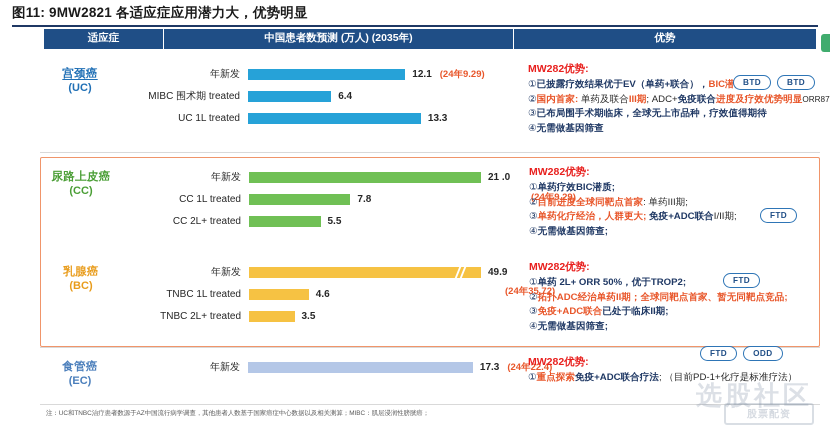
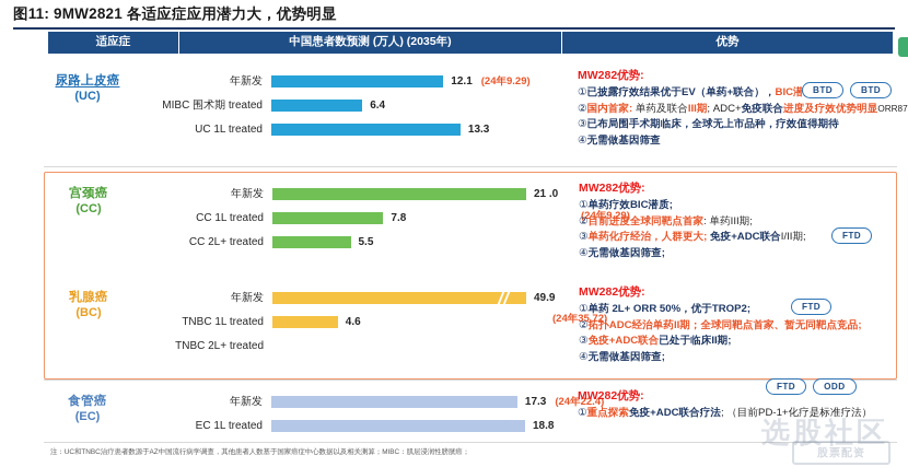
  图11: 9MW2821 各适应症应用潜力大，优势明显
  适应症
  中国患者数预测 (万人) (2035年)
  优势
- 宫颈癌
+ 尿路上皮癌
  (UC)
  年新发
  12.1
  (24年9.29)
  MIBC 围术期 treated
  6.4
  UC 1L treated
  13.3
  MW282优势:
  ①已披露疗效结果优于EV（单药+联合），BIC潜
  ②国内首家: 单药及联合III期; ADC+免疫联合进度及疗效优势明显ORR87
  ③已布局围手术期临床，全球无上市品种，疗效值得期待
  ④无需做基因筛查
  BTD
  BTD
- 尿路上皮癌
+ 宫颈癌
  (CC)
  年新发
  21 .0
  CC 1L treated
  7.8
  (24年9.29)
  CC 2L+ treated
  5.5
  MW282优势:
  ①单药疗效BIC潜质;
  ②目前进度全球同靶点首家: 单药III期;
  ③单药化疗经治，人群更大; 免疫+ADC联合I/II期;
  ④无需做基因筛查;
  FTD
  乳腺癌
  (BC)
  年新发
  49.9
  (24年35.72)
  TNBC 1L treated
  4.6
  TNBC 2L+ treated
- 3.5
  MW282优势:
  ①单药 2L+ ORR 50%，优于TROP2;
  ②拓扑ADC经治单药II期；全球同靶点首家、暂无同靶点竞品;
  ③免疫+ADC联合已处于临床II期;
  ④无需做基因筛查;
  FTD
  食管癌
  (EC)
  年新发
  17.3
  (24年22.4)
+ EC 1L treated
+ 18.8
  MW282优势:
  ①重点探索免疫+ADC联合疗法; （目前PD-1+化疗是标准疗法）
  FTD
  ODD
  选股社区
  股票配资
